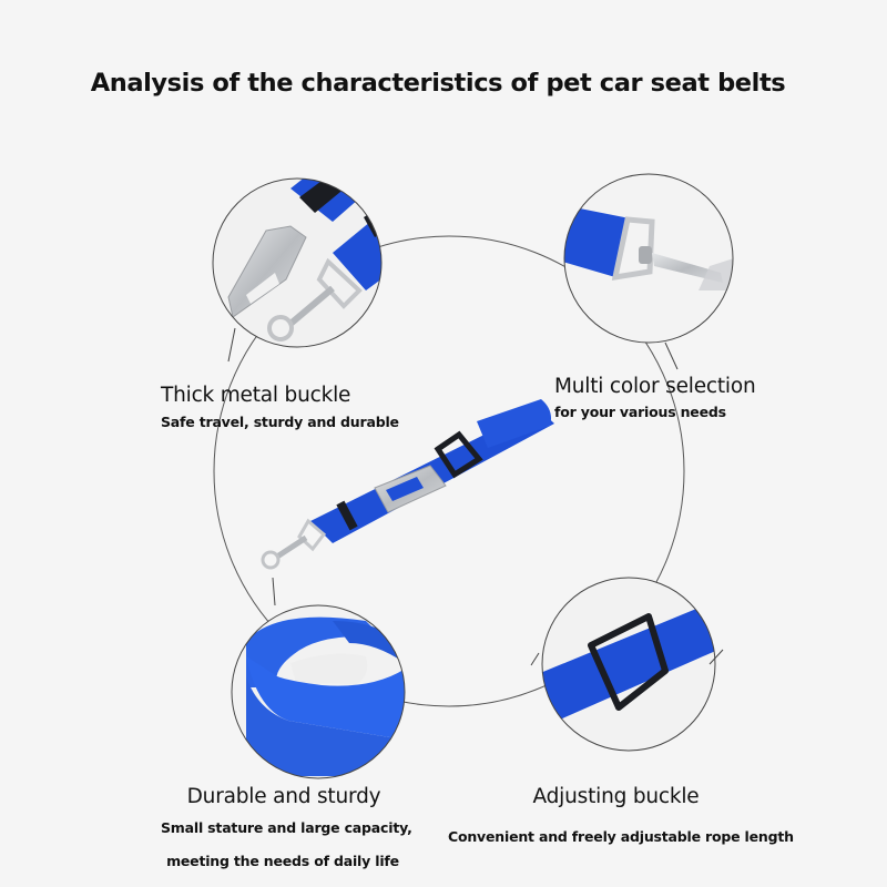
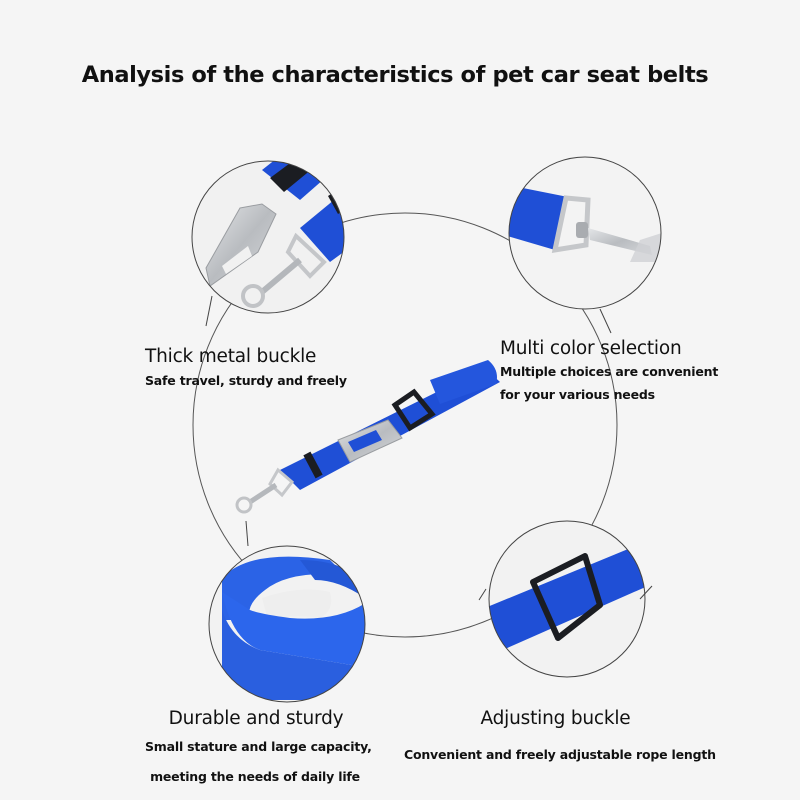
  Analysis of the characteristics of pet car seat belts
  Thick metal buckle
- Safe travel, sturdy and durable
+ Safe travel, sturdy and freely
  Multi color selection
+ Multiple choices are convenient
  for your various needs
  Durable and sturdy
  Small stature and large capacity,
  meeting the needs of daily life
  Adjusting buckle
  Convenient and freely adjustable rope length
